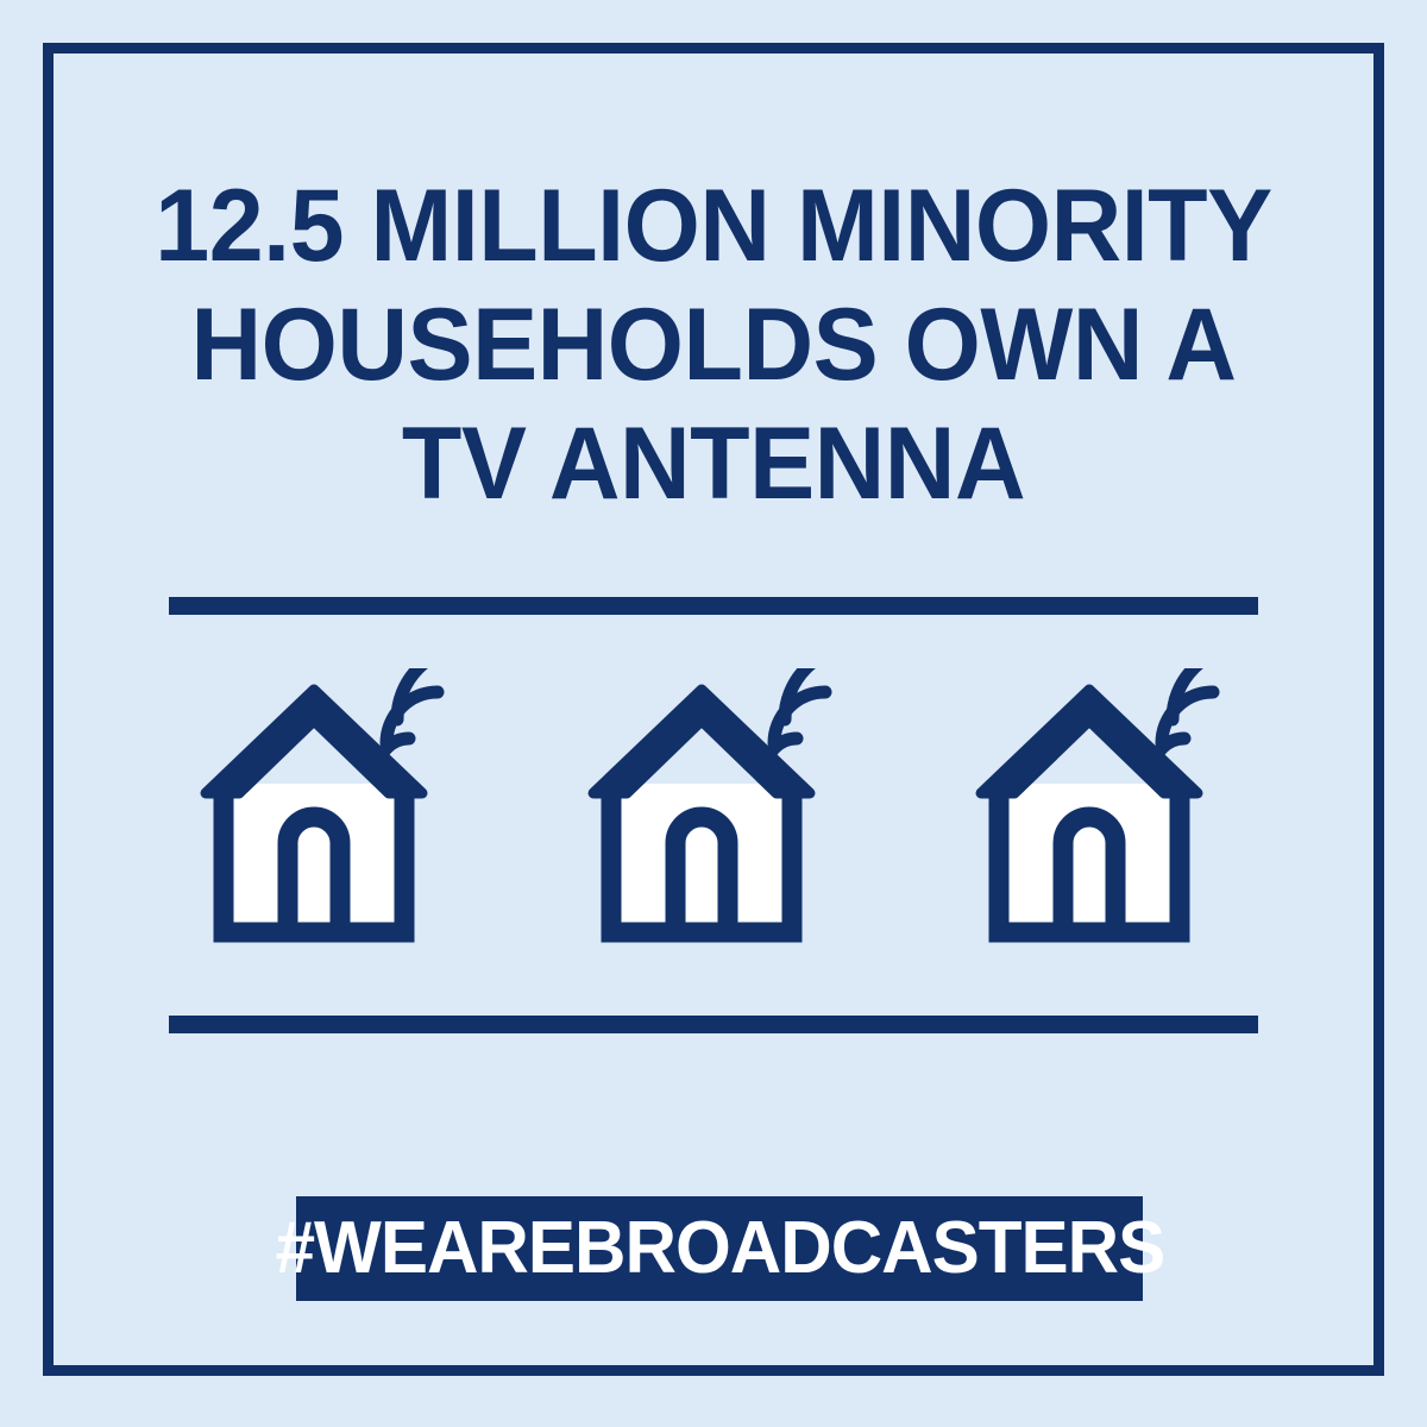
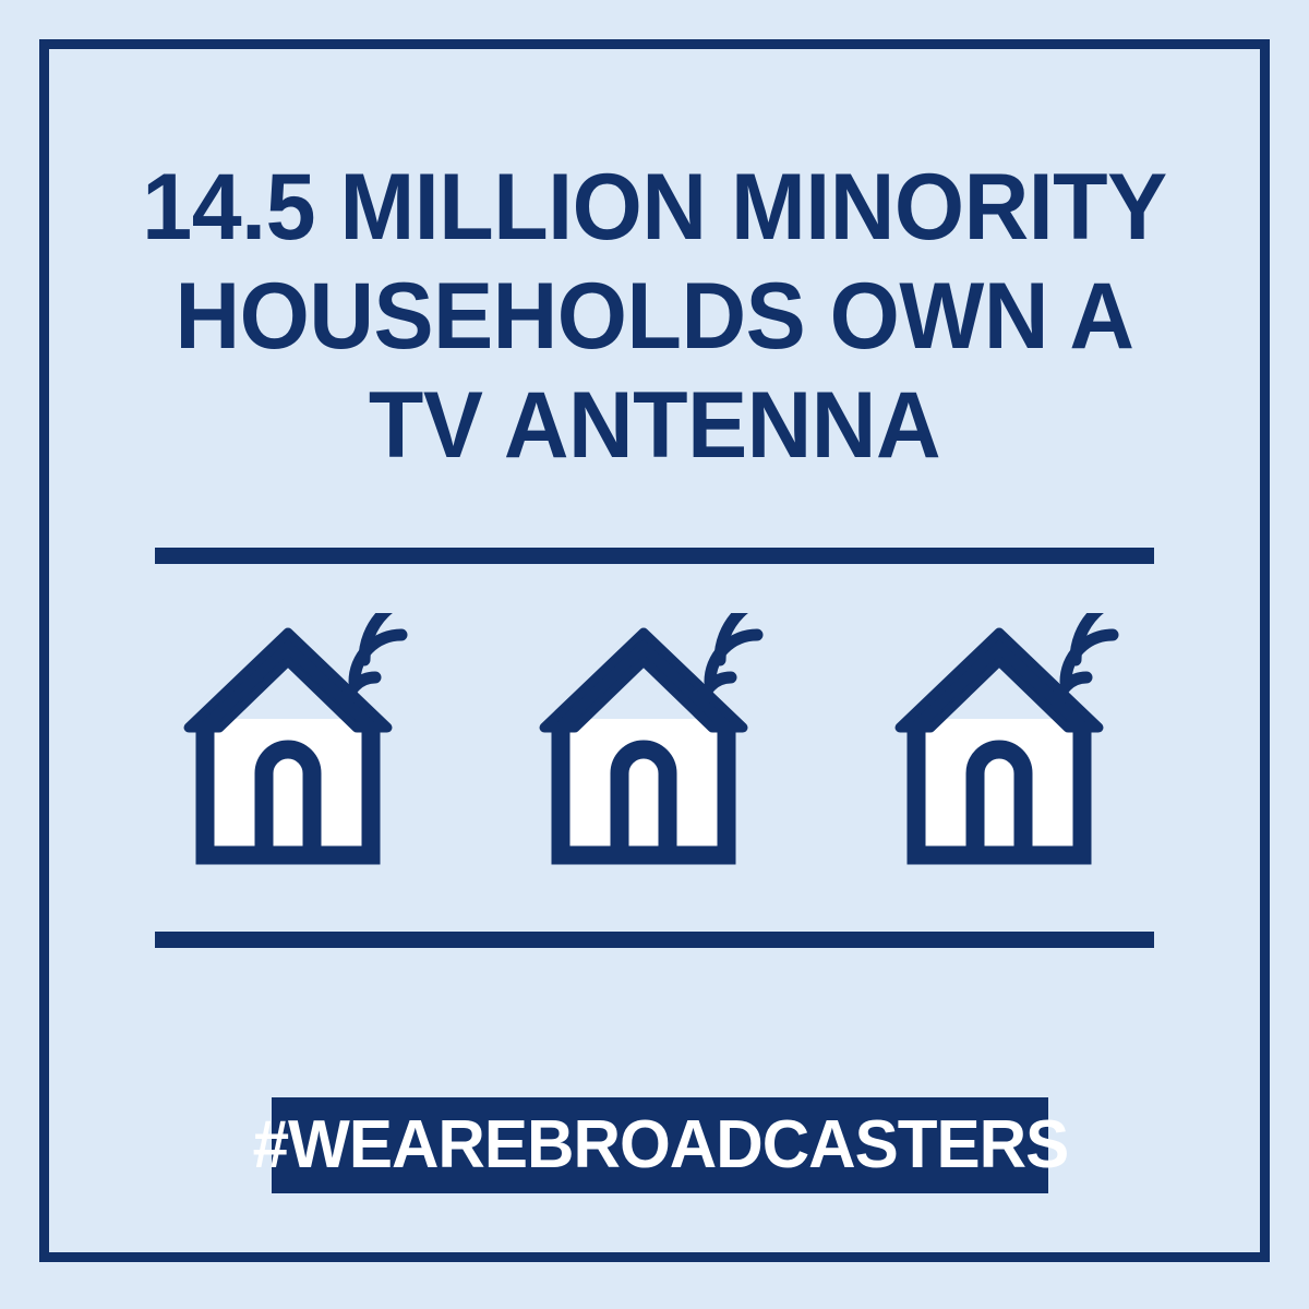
- 12.5 MILLION MINORITY HOUSEHOLDS OWN A TV ANTENNA
+ 14.5 MILLION MINORITY HOUSEHOLDS OWN A TV ANTENNA
  #WEAREBROADCASTERS
